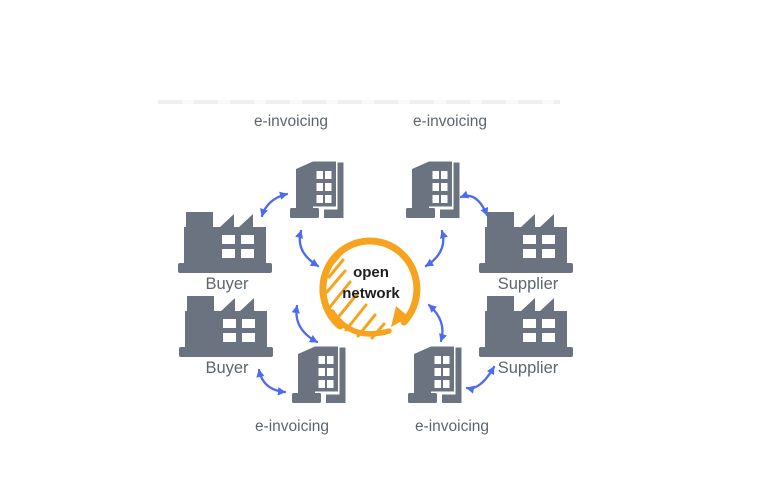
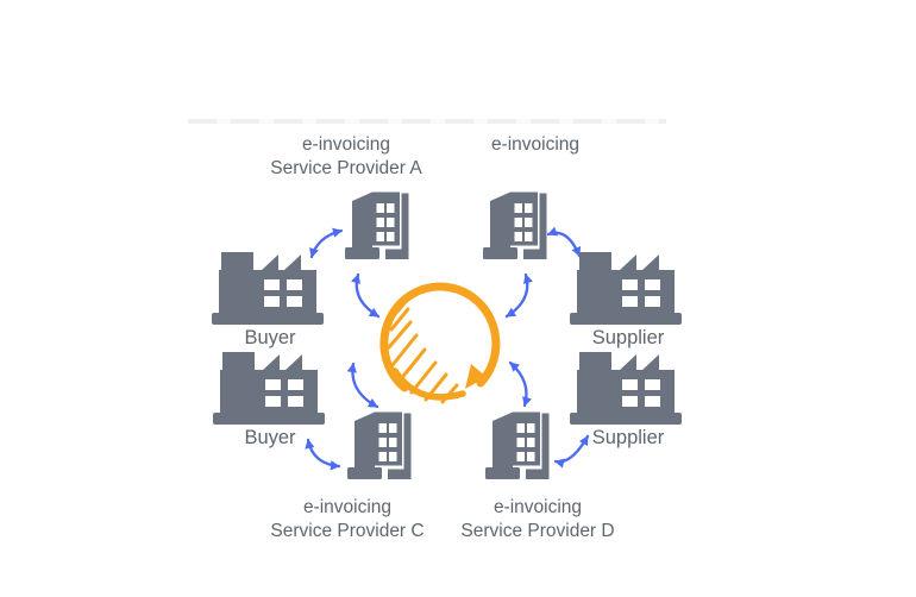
  e-invoicing
+ Service Provider A
  e-invoicing
  e-invoicing
+ Service Provider C
  e-invoicing
+ Service Provider D
  Buyer
  Supplier
  Buyer
  Supplier
- open
- network
